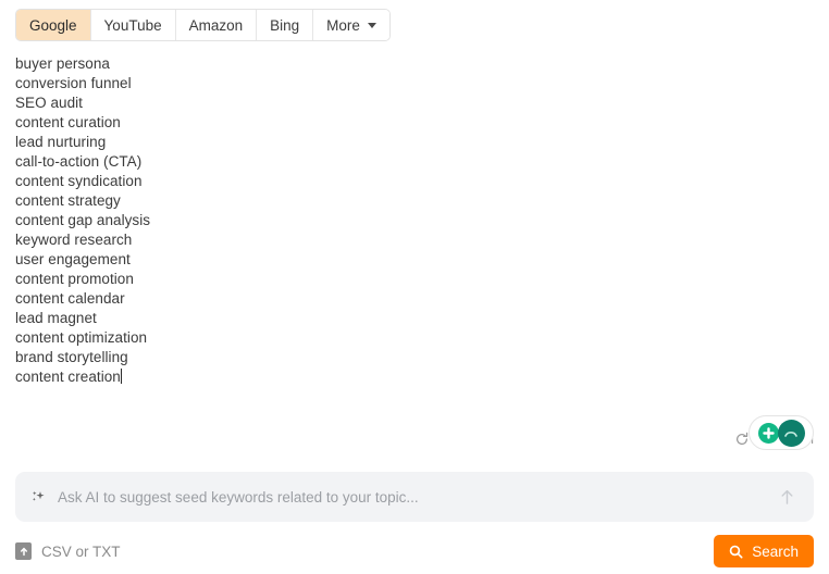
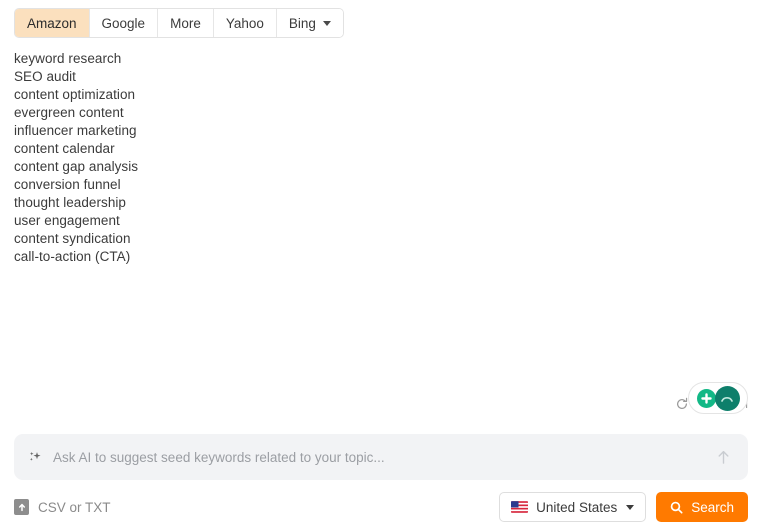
- Google
+ Amazon
- YouTube
- Amazon
+ Google
- Bing
+ More
+ Yahoo
- More
+ Bing
- buyer persona
- conversion funnel
+ keyword research
  SEO audit
- content curation
- lead nurturing
- call-to-action (CTA)
+ content optimization
+ evergreen content
+ influencer marketing
- content syndication
+ content calendar
- content strategy
  content gap analysis
- keyword research
+ conversion funnel
+ thought leadership
  user engagement
- content promotion
- content calendar
+ content syndication
- lead magnet
- content optimization
+ call-to-action (CTA)
- brand storytelling
- content creation
  Ask AI to suggest seed keywords related to your topic...
  CSV or TXT
+ United States
  Search
